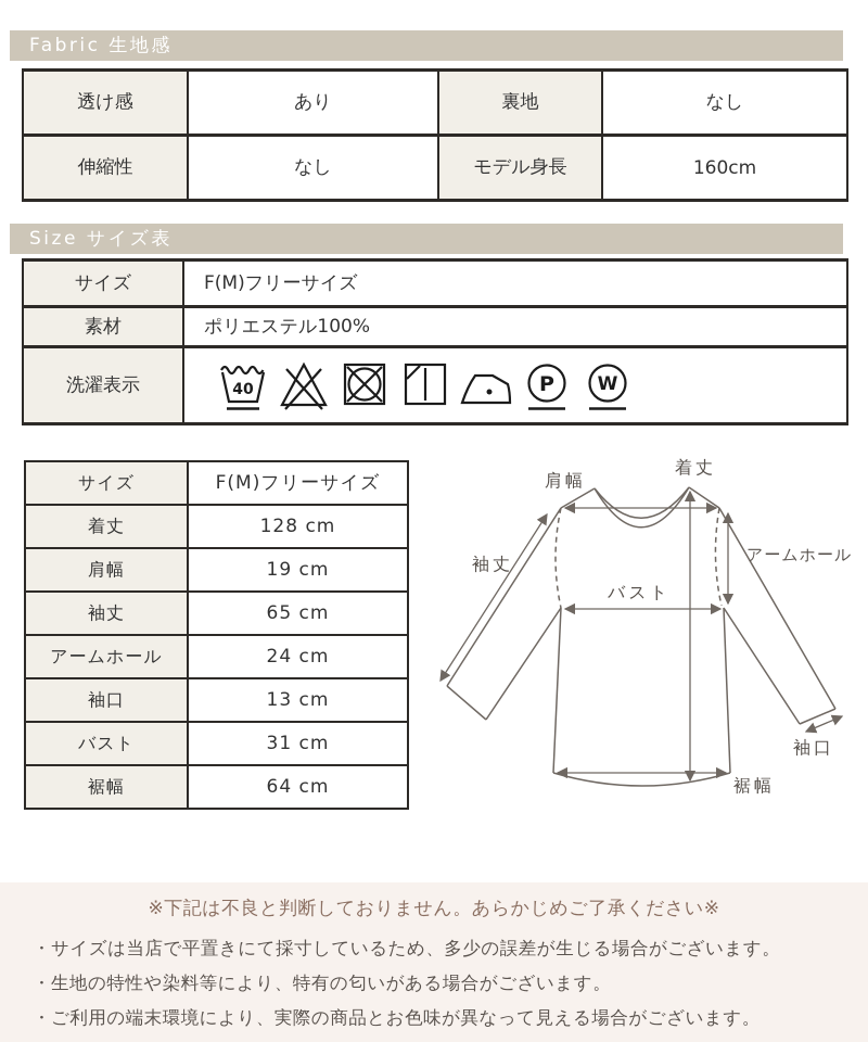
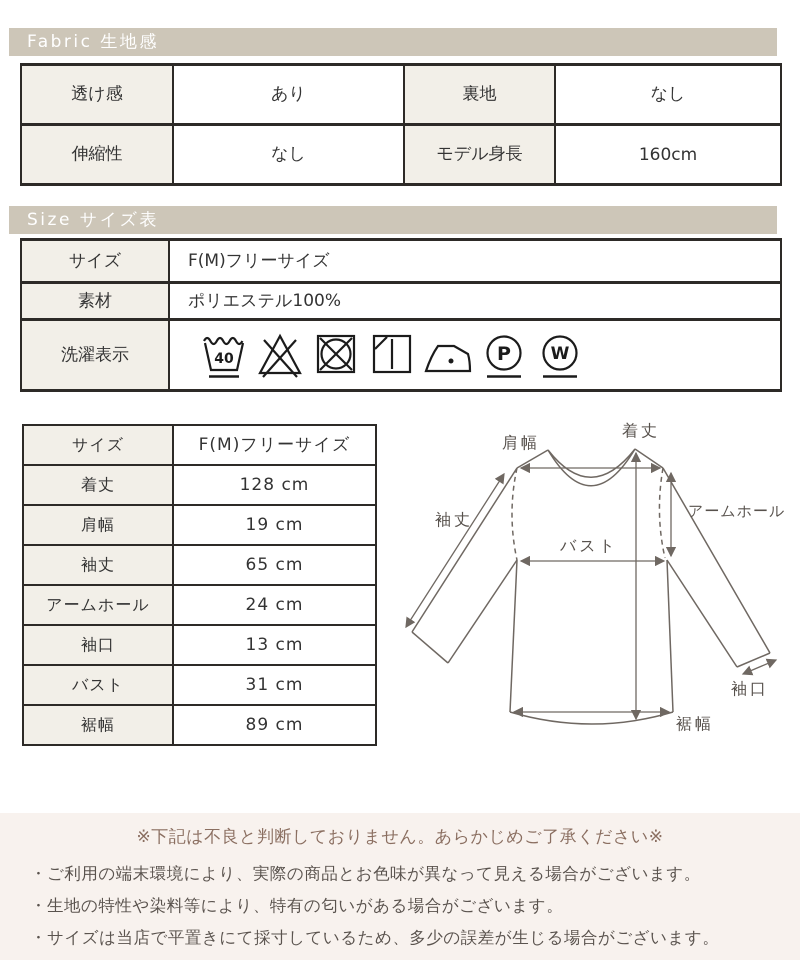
  Fabric 生地感
  透け感	あり	裏地	なし
  伸縮性	なし	モデル身長	160cm
  Size サイズ表
  サイズ	F(M)フリーサイズ
  素材	ポリエステル100%
  洗濯表示	40 P W
  サイズ	F(M)フリーサイズ
  着丈	128 cm
  肩幅	19 cm
  袖丈	65 cm
  アームホール	24 cm
  袖口	13 cm
  バスト	31 cm
- 裾幅	64 cm
+ 裾幅	89 cm
  肩幅
  着丈
  袖丈
  アームホール
  バスト
  袖口
  裾幅
  ※下記は不良と判断しておりません。あらかじめご了承ください※
- ・サイズは当店で平置きにて採寸しているため、多少の誤差が生じる場合がございます。
+ ・ご利用の端末環境により、実際の商品とお色味が異なって見える場合がございます。
  ・生地の特性や染料等により、特有の匂いがある場合がございます。
- ・ご利用の端末環境により、実際の商品とお色味が異なって見える場合がございます。
+ ・サイズは当店で平置きにて採寸しているため、多少の誤差が生じる場合がございます。
